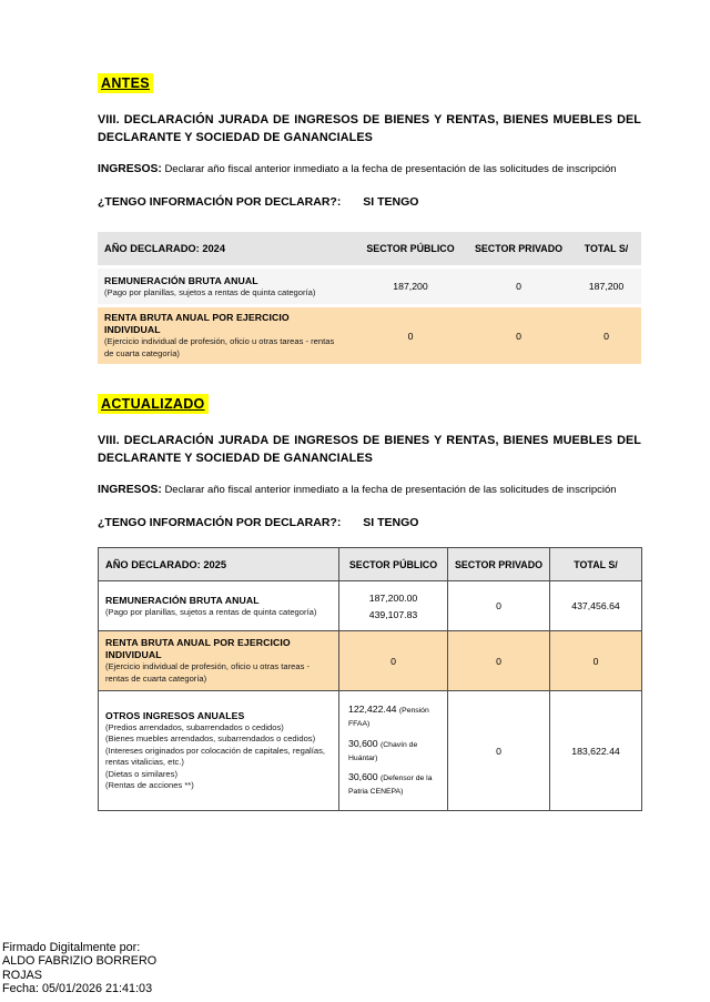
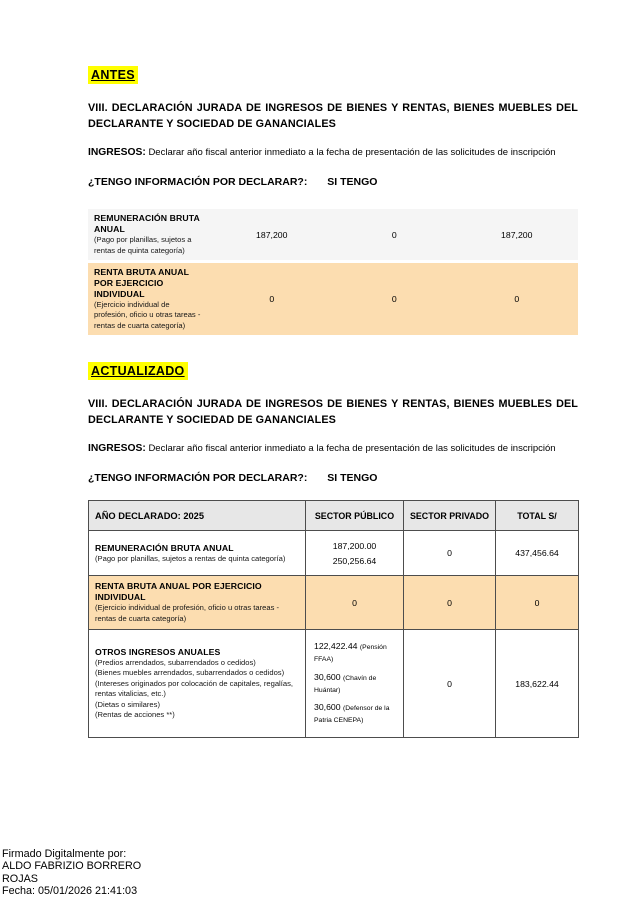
  ANTES
  VIII. DECLARACIÓN JURADA DE INGRESOS DE BIENES Y RENTAS, BIENES MUEBLES DEL DECLARANTE Y SOCIEDAD DE GANANCIALES
  INGRESOS: Declarar año fiscal anterior inmediato a la fecha de presentación de las solicitudes de inscripción
  ¿TENGO INFORMACIÓN POR DECLARAR?: SI TENGO
- AÑO DECLARADO: 2024	SECTOR PÚBLICO	SECTOR PRIVADO	TOTAL S/
  REMUNERACIÓN BRUTA ANUAL (Pago por planillas, sujetos a rentas de quinta categoría)	187,200	0	187,200
  RENTA BRUTA ANUAL POR EJERCICIO INDIVIDUAL (Ejercicio individual de profesión, oficio u otras tareas - rentas de cuarta categoría)	0	0	0
  ACTUALIZADO
  VIII. DECLARACIÓN JURADA DE INGRESOS DE BIENES Y RENTAS, BIENES MUEBLES DEL DECLARANTE Y SOCIEDAD DE GANANCIALES
  INGRESOS: Declarar año fiscal anterior inmediato a la fecha de presentación de las solicitudes de inscripción
  ¿TENGO INFORMACIÓN POR DECLARAR?: SI TENGO
  AÑO DECLARADO: 2025	SECTOR PÚBLICO	SECTOR PRIVADO	TOTAL S/
- REMUNERACIÓN BRUTA ANUAL (Pago por planillas, sujetos a rentas de quinta categoría)	187,200.00 439,107.83	0	437,456.64
+ REMUNERACIÓN BRUTA ANUAL (Pago por planillas, sujetos a rentas de quinta categoría)	187,200.00 250,256.64	0	437,456.64
  RENTA BRUTA ANUAL POR EJERCICIO INDIVIDUAL (Ejercicio individual de profesión, oficio u otras tareas - rentas de cuarta categoría)	0	0	0
  OTROS INGRESOS ANUALES (Predios arrendados, subarrendados o cedidos) (Bienes muebles arrendados, subarrendados o cedidos) (Intereses originados por colocación de capitales, regalías, rentas vitalicias, etc.) (Dietas o similares) (Rentas de acciones **)	122,422.44 30,600 30,600	0	183,622.44
  Firmado Digitalmente por:
  ALDO FABRIZIO BORRERO
  ROJAS
  Fecha: 05/01/2026 21:41:03
